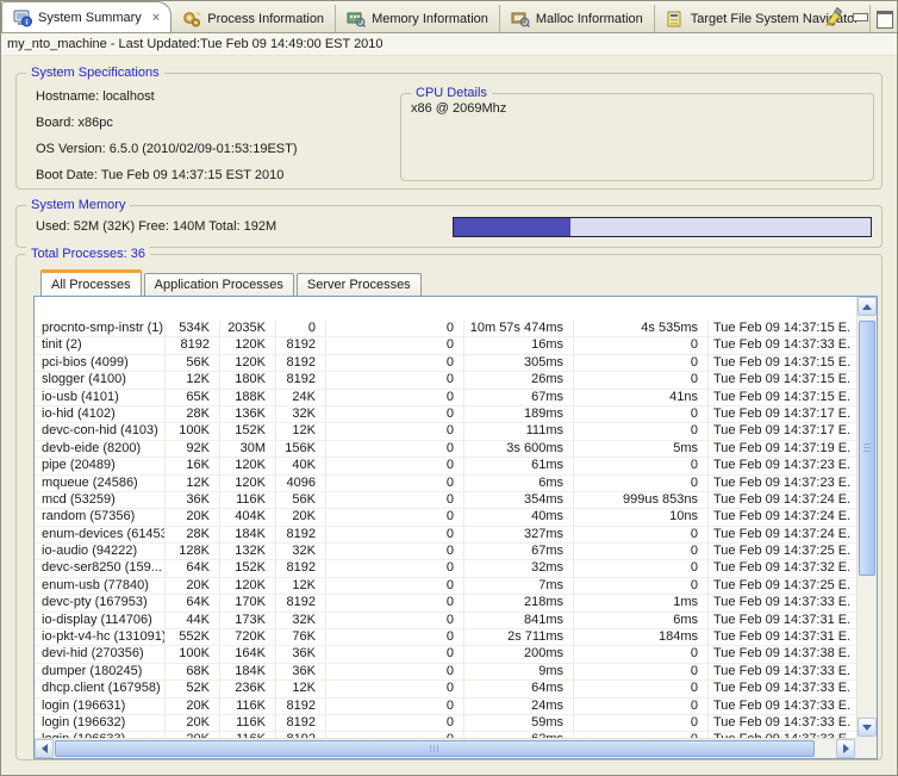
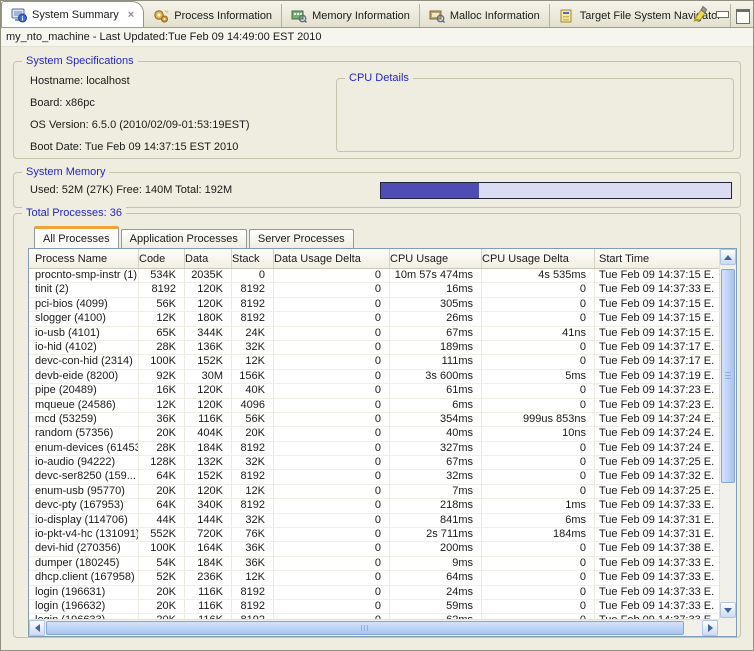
  System Summary
  ×
  Process Information
  Memory Information
  Malloc Information
  Target File System Naviato
  my_nto_machine - Last Updated:Tue Feb 09 14:49:00 EST 2010
  System Specifications
  Hostname: localhost
  Board: x86pc
  OS Version: 6.5.0 (2010/02/09-01:53:19EST)
  Boot Date: Tue Feb 09 14:37:15 EST 2010
  CPU Details
- x86 @ 2069Mhz
  System Memory
- Used: 52M (32K) Free: 140M Total: 192M
+ Used: 52M (27K) Free: 140M Total: 192M
  Total Processes: 36
  All Processes
  Application Processes
  Server Processes
+ Process Name
+ Code
+ Data
+ Stack
+ Data Usage Delta
+ CPU Usage
+ CPU Usage Delta
+ Start Time
  procnto-smp-instr (1)
  534K
  2035K
  0
  0
  10m 57s 474ms
  4s 535ms
  Tue Feb 09 14:37:15 E.
  tinit (2)
  8192
  120K
  8192
  0
  16ms
  0
  Tue Feb 09 14:37:33 E.
  pci-bios (4099)
  56K
  120K
  8192
  0
  305ms
  0
  Tue Feb 09 14:37:15 E.
  slogger (4100)
  12K
  180K
  8192
  0
  26ms
  0
  Tue Feb 09 14:37:15 E.
  io-usb (4101)
  65K
- 188K
+ 344K
  24K
  0
  67ms
  41ns
  Tue Feb 09 14:37:15 E.
  io-hid (4102)
  28K
  136K
  32K
  0
  189ms
  0
  Tue Feb 09 14:37:17 E.
- devc-con-hid (4103)
+ devc-con-hid (2314)
  100K
  152K
  12K
  0
  111ms
  0
  Tue Feb 09 14:37:17 E.
  devb-eide (8200)
  92K
  30M
  156K
  0
  3s 600ms
  5ms
  Tue Feb 09 14:37:19 E.
  pipe (20489)
  16K
  120K
  40K
  0
  61ms
  0
  Tue Feb 09 14:37:23 E.
  mqueue (24586)
  12K
  120K
  4096
  0
  6ms
  0
  Tue Feb 09 14:37:23 E.
  mcd (53259)
  36K
  116K
  56K
  0
  354ms
  999us 853ns
  Tue Feb 09 14:37:24 E.
  random (57356)
  20K
  404K
  20K
  0
  40ms
  10ns
  Tue Feb 09 14:37:24 E.
  enum-devices (61453
  28K
  184K
  8192
  0
  327ms
  0
  Tue Feb 09 14:37:24 E.
  io-audio (94222)
  128K
  132K
  32K
  0
  67ms
  0
  Tue Feb 09 14:37:25 E.
  devc-ser8250 (159...
  64K
  152K
  8192
  0
  32ms
  0
  Tue Feb 09 14:37:32 E.
- enum-usb (77840)
+ enum-usb (95770)
  20K
  120K
  12K
  0
  7ms
  0
  Tue Feb 09 14:37:25 E.
  devc-pty (167953)
  64K
- 170K
+ 340K
  8192
  0
  218ms
  1ms
  Tue Feb 09 14:37:33 E.
  io-display (114706)
  44K
- 173K
+ 144K
  32K
  0
  841ms
  6ms
  Tue Feb 09 14:37:31 E.
  io-pkt-v4-hc (131091)
  552K
  720K
  76K
  0
  2s 711ms
  184ms
  Tue Feb 09 14:37:31 E.
  devi-hid (270356)
  100K
  164K
  36K
  0
  200ms
  0
  Tue Feb 09 14:37:38 E.
  dumper (180245)
- 68K
+ 54K
  184K
  36K
  0
  9ms
  0
  Tue Feb 09 14:37:33 E.
  dhcp.client (167958)
  52K
  236K
  12K
  0
  64ms
  0
  Tue Feb 09 14:37:33 E.
  login (196631)
  20K
  116K
  8192
  0
  24ms
  0
  Tue Feb 09 14:37:33 E.
  login (196632)
  20K
  116K
  8192
  0
  59ms
  0
  Tue Feb 09 14:37:33 E.
